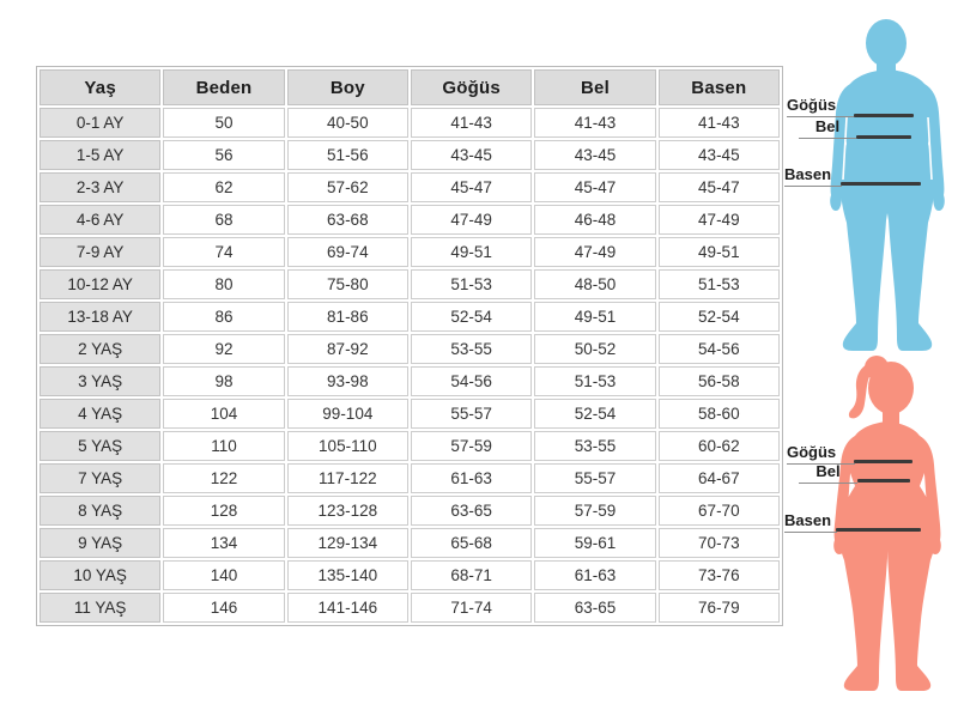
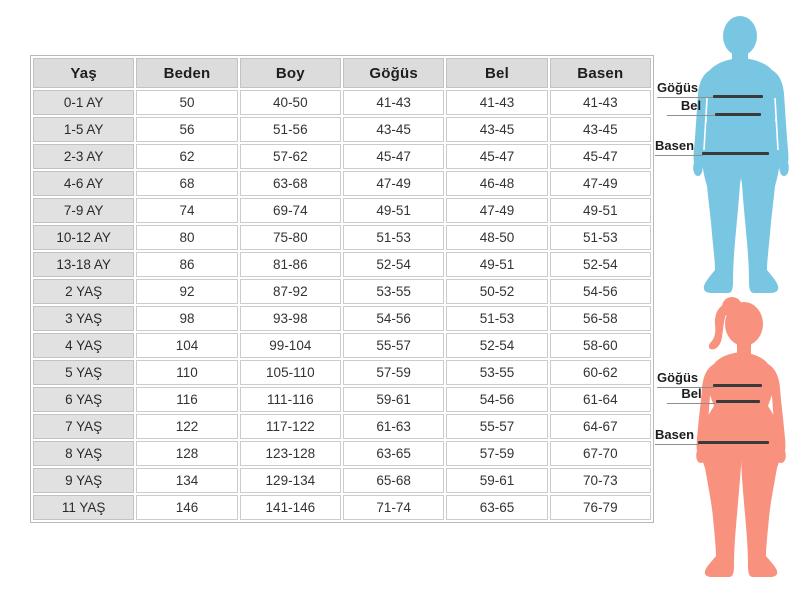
  Yaş	Beden	Boy	Göğüs	Bel	Basen
  0-1 AY	50	40-50	41-43	41-43	41-43
  1-5 AY	56	51-56	43-45	43-45	43-45
  2-3 AY	62	57-62	45-47	45-47	45-47
  4-6 AY	68	63-68	47-49	46-48	47-49
  7-9 AY	74	69-74	49-51	47-49	49-51
  10-12 AY	80	75-80	51-53	48-50	51-53
  13-18 AY	86	81-86	52-54	49-51	52-54
  2 YAŞ	92	87-92	53-55	50-52	54-56
  3 YAŞ	98	93-98	54-56	51-53	56-58
  4 YAŞ	104	99-104	55-57	52-54	58-60
  5 YAŞ	110	105-110	57-59	53-55	60-62
+ 6 YAŞ	116	111-116	59-61	54-56	61-64
  7 YAŞ	122	117-122	61-63	55-57	64-67
  8 YAŞ	128	123-128	63-65	57-59	67-70
  9 YAŞ	134	129-134	65-68	59-61	70-73
- 10 YAŞ	140	135-140	68-71	61-63	73-76
  11 YAŞ	146	141-146	71-74	63-65	76-79
  Göğüs
  Bel
  Basen
  Göğüs
  Bel
  Basen
